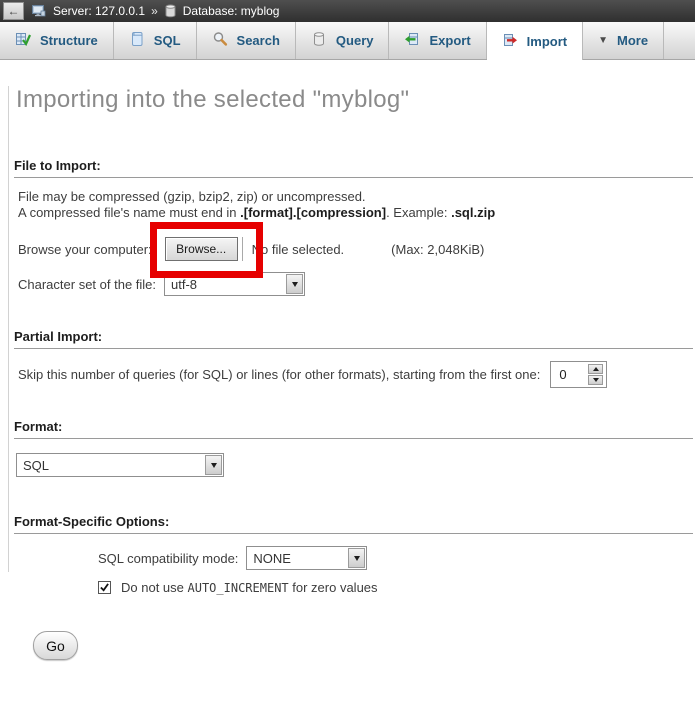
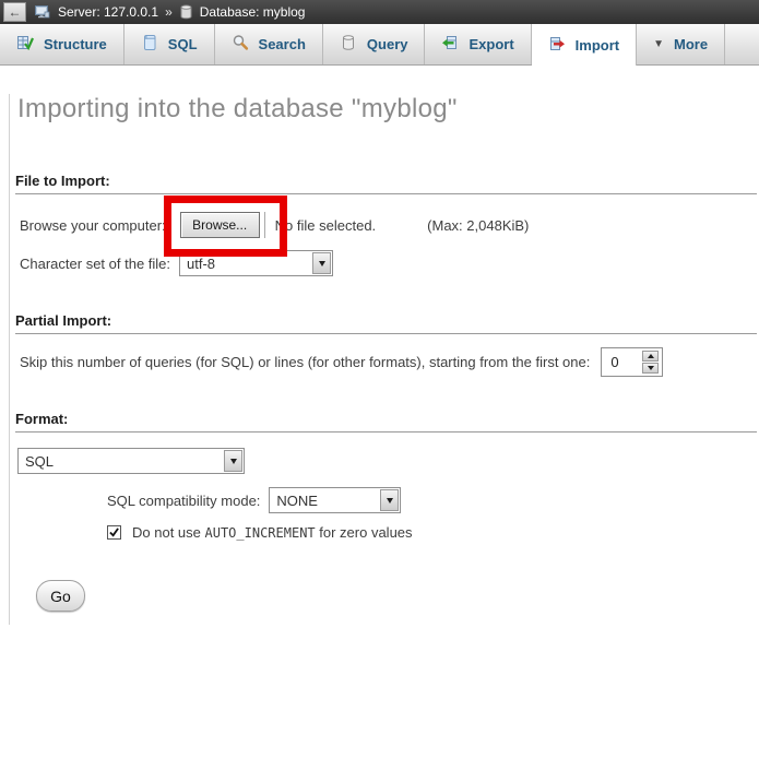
  ←
  Server: 127.0.0.1
  »
  Database: myblog
  Structure
  SQL
  Search
  Query
  Export
  Import
  ▼
  More
- Importing into the selected "myblog"
+ Importing into the database "myblog"
  File to Import:
- File may be compressed (gzip, bzip2, zip) or uncompressed.
- A compressed file's name must end in .[format].[compression]. Example: .sql.zip
  Browse your computer:
  Browse...
  No file selected.
  (Max: 2,048KiB)
  Character set of the file:
  utf-8
  Partial Import:
  Skip this number of queries (for SQL) or lines (for other formats), starting from the first one:
  0
  Format:
  SQL
- Format-Specific Options:
  SQL compatibility mode:
  NONE
  Do not use AUTO_INCREMENT for zero values
  Go
